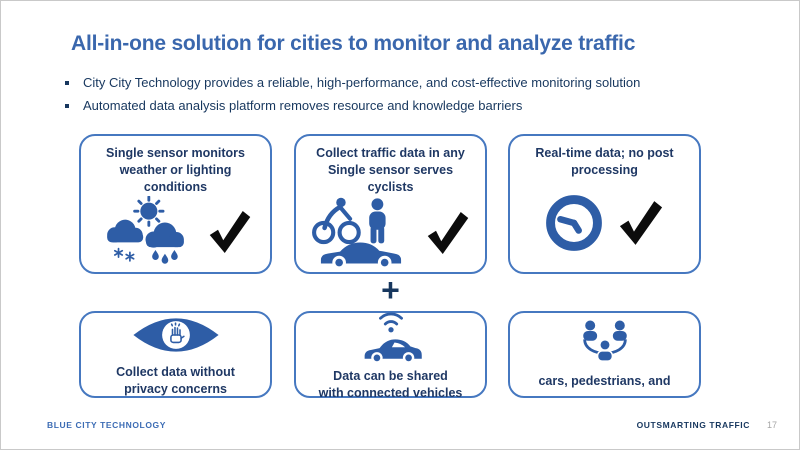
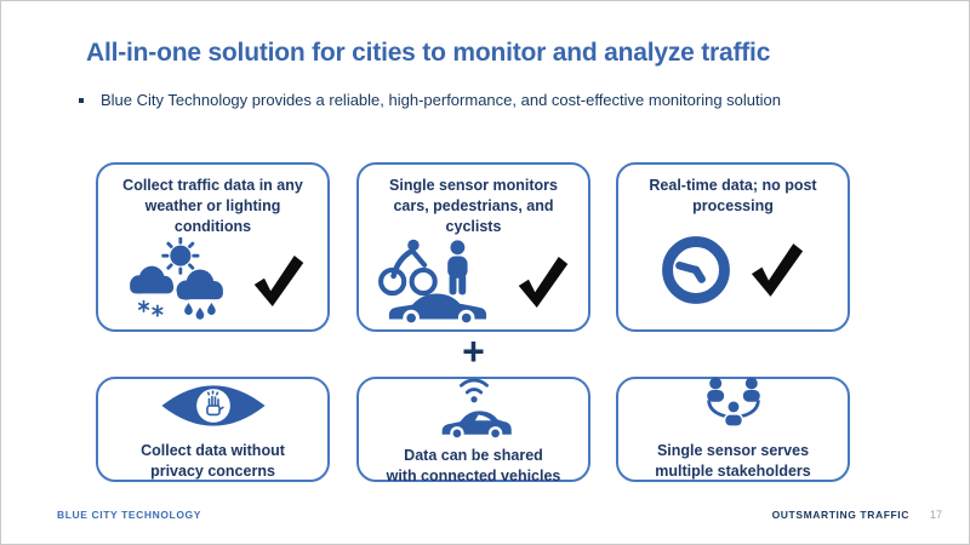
  All-in-one solution for cities to monitor and analyze traffic
- City City Technology provides a reliable, high-performance, and cost-effective monitoring solution
+ Blue City Technology provides a reliable, high-performance, and cost-effective monitoring solution
- Automated data analysis platform removes resource and knowledge barriers
- Single sensor monitors
+ Collect traffic data in any
  weather or lighting
  conditions
- Collect traffic data in any
+ Single sensor monitors
- Single sensor serves
+ cars, pedestrians, and
  cyclists
  Real-time data; no post
  processing
  +
  Collect data without
  privacy concerns
  Data can be shared
  with connected vehicles
- cars, pedestrians, and
+ Single sensor serves
+ multiple stakeholders
  BLUE CITY TECHNOLOGY
  OUTSMARTING TRAFFIC
  17
